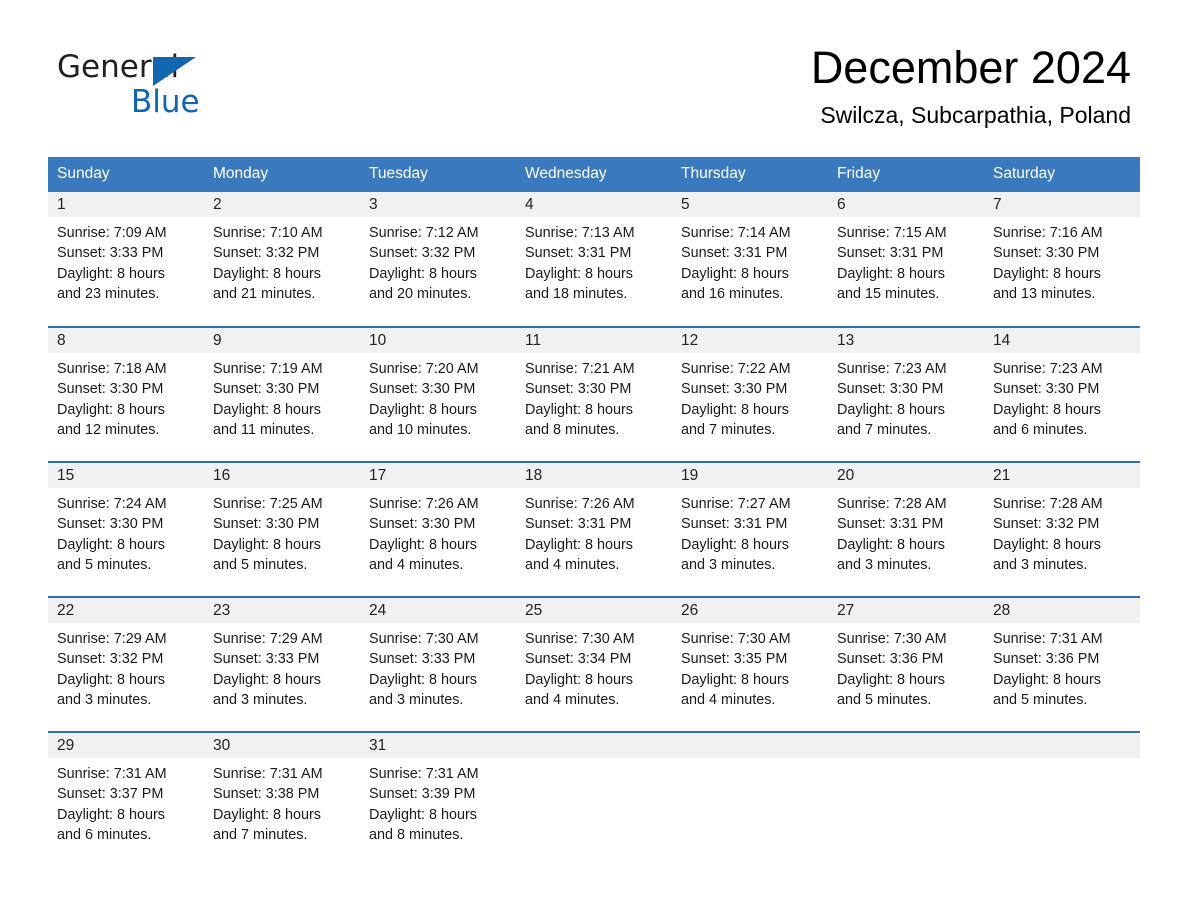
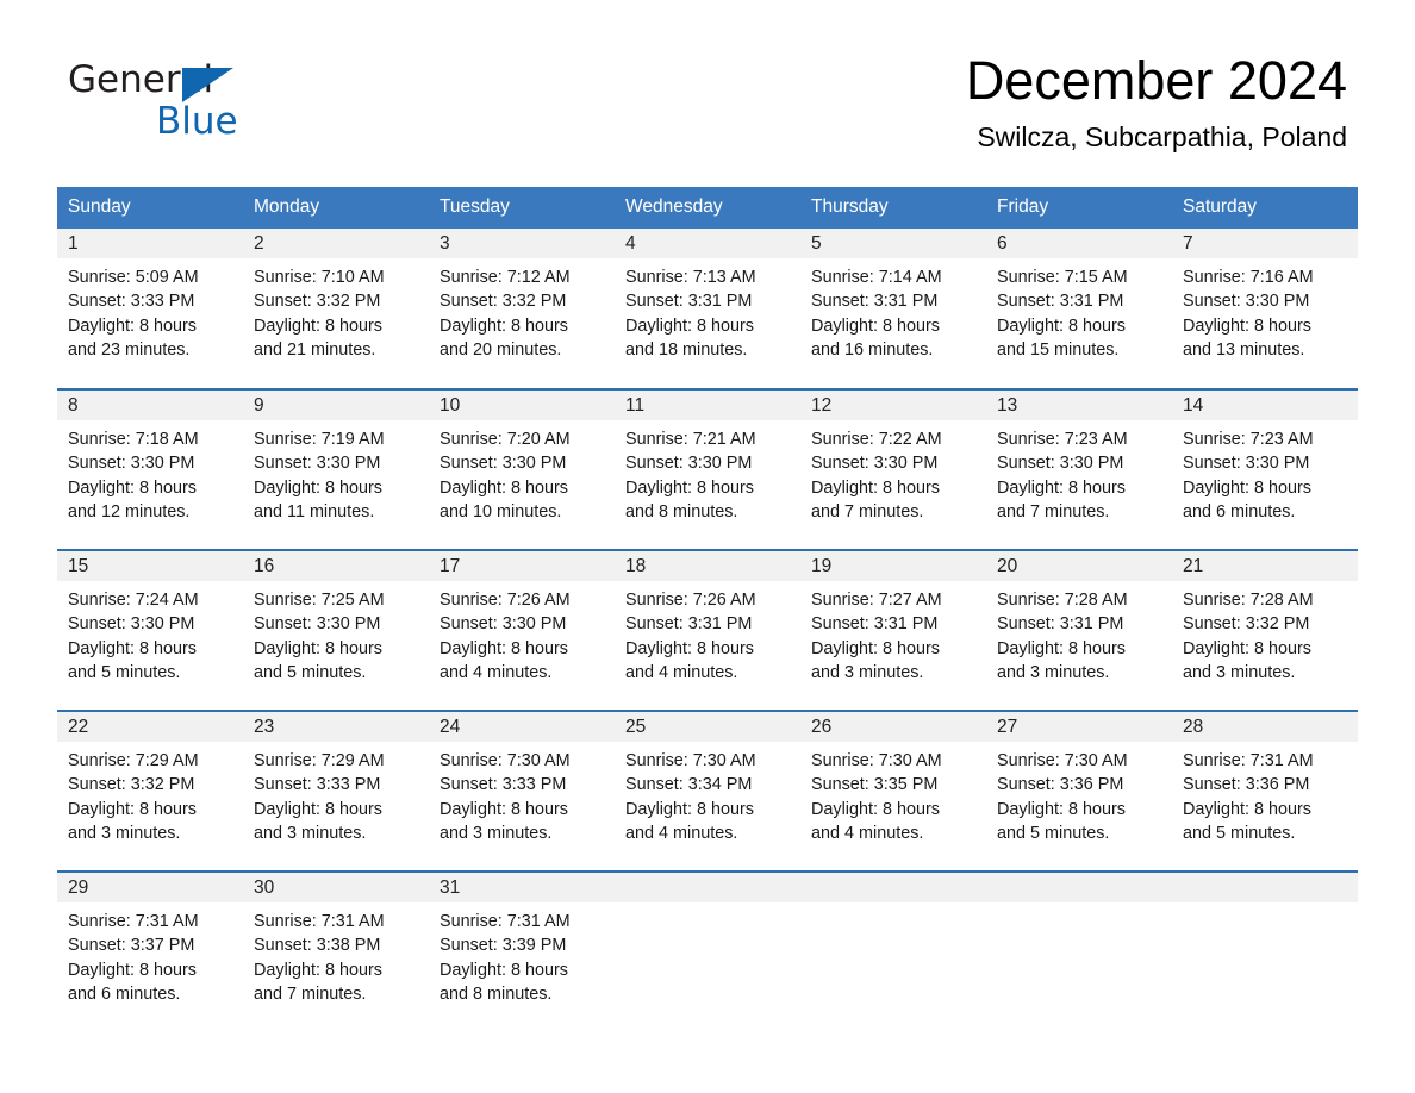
  General
  Blue
  December 2024
  Swilcza, Subcarpathia, Poland
  Sunday	Monday	Tuesday	Wednesday	Thursday	Friday	Saturday
- 1 Sunrise: 7:09 AM Sunset: 3:33 PM Daylight: 8 hours and 23 minutes.	2 Sunrise: 7:10 AM Sunset: 3:32 PM Daylight: 8 hours and 21 minutes.	3 Sunrise: 7:12 AM Sunset: 3:32 PM Daylight: 8 hours and 20 minutes.	4 Sunrise: 7:13 AM Sunset: 3:31 PM Daylight: 8 hours and 18 minutes.	5 Sunrise: 7:14 AM Sunset: 3:31 PM Daylight: 8 hours and 16 minutes.	6 Sunrise: 7:15 AM Sunset: 3:31 PM Daylight: 8 hours and 15 minutes.	7 Sunrise: 7:16 AM Sunset: 3:30 PM Daylight: 8 hours and 13 minutes.
+ 1 Sunrise: 5:09 AM Sunset: 3:33 PM Daylight: 8 hours and 23 minutes.	2 Sunrise: 7:10 AM Sunset: 3:32 PM Daylight: 8 hours and 21 minutes.	3 Sunrise: 7:12 AM Sunset: 3:32 PM Daylight: 8 hours and 20 minutes.	4 Sunrise: 7:13 AM Sunset: 3:31 PM Daylight: 8 hours and 18 minutes.	5 Sunrise: 7:14 AM Sunset: 3:31 PM Daylight: 8 hours and 16 minutes.	6 Sunrise: 7:15 AM Sunset: 3:31 PM Daylight: 8 hours and 15 minutes.	7 Sunrise: 7:16 AM Sunset: 3:30 PM Daylight: 8 hours and 13 minutes.
  8 Sunrise: 7:18 AM Sunset: 3:30 PM Daylight: 8 hours and 12 minutes.	9 Sunrise: 7:19 AM Sunset: 3:30 PM Daylight: 8 hours and 11 minutes.	10 Sunrise: 7:20 AM Sunset: 3:30 PM Daylight: 8 hours and 10 minutes.	11 Sunrise: 7:21 AM Sunset: 3:30 PM Daylight: 8 hours and 8 minutes.	12 Sunrise: 7:22 AM Sunset: 3:30 PM Daylight: 8 hours and 7 minutes.	13 Sunrise: 7:23 AM Sunset: 3:30 PM Daylight: 8 hours and 7 minutes.	14 Sunrise: 7:23 AM Sunset: 3:30 PM Daylight: 8 hours and 6 minutes.
  15 Sunrise: 7:24 AM Sunset: 3:30 PM Daylight: 8 hours and 5 minutes.	16 Sunrise: 7:25 AM Sunset: 3:30 PM Daylight: 8 hours and 5 minutes.	17 Sunrise: 7:26 AM Sunset: 3:30 PM Daylight: 8 hours and 4 minutes.	18 Sunrise: 7:26 AM Sunset: 3:31 PM Daylight: 8 hours and 4 minutes.	19 Sunrise: 7:27 AM Sunset: 3:31 PM Daylight: 8 hours and 3 minutes.	20 Sunrise: 7:28 AM Sunset: 3:31 PM Daylight: 8 hours and 3 minutes.	21 Sunrise: 7:28 AM Sunset: 3:32 PM Daylight: 8 hours and 3 minutes.
  22 Sunrise: 7:29 AM Sunset: 3:32 PM Daylight: 8 hours and 3 minutes.	23 Sunrise: 7:29 AM Sunset: 3:33 PM Daylight: 8 hours and 3 minutes.	24 Sunrise: 7:30 AM Sunset: 3:33 PM Daylight: 8 hours and 3 minutes.	25 Sunrise: 7:30 AM Sunset: 3:34 PM Daylight: 8 hours and 4 minutes.	26 Sunrise: 7:30 AM Sunset: 3:35 PM Daylight: 8 hours and 4 minutes.	27 Sunrise: 7:30 AM Sunset: 3:36 PM Daylight: 8 hours and 5 minutes.	28 Sunrise: 7:31 AM Sunset: 3:36 PM Daylight: 8 hours and 5 minutes.
  29 Sunrise: 7:31 AM Sunset: 3:37 PM Daylight: 8 hours and 6 minutes.	30 Sunrise: 7:31 AM Sunset: 3:38 PM Daylight: 8 hours and 7 minutes.	31 Sunrise: 7:31 AM Sunset: 3:39 PM Daylight: 8 hours and 8 minutes.
